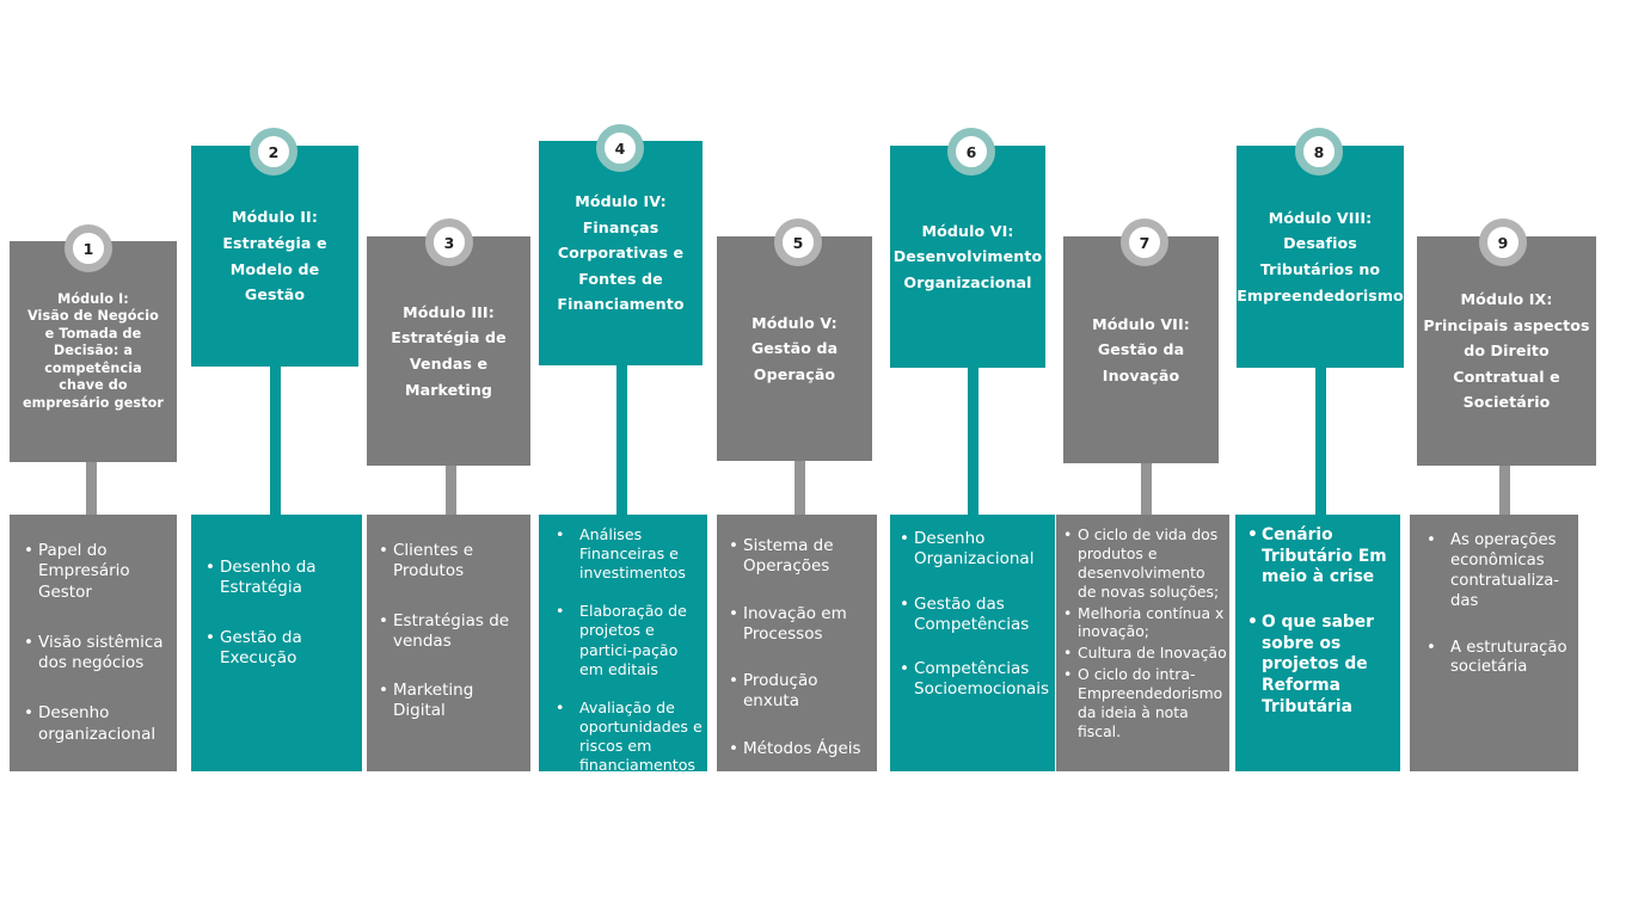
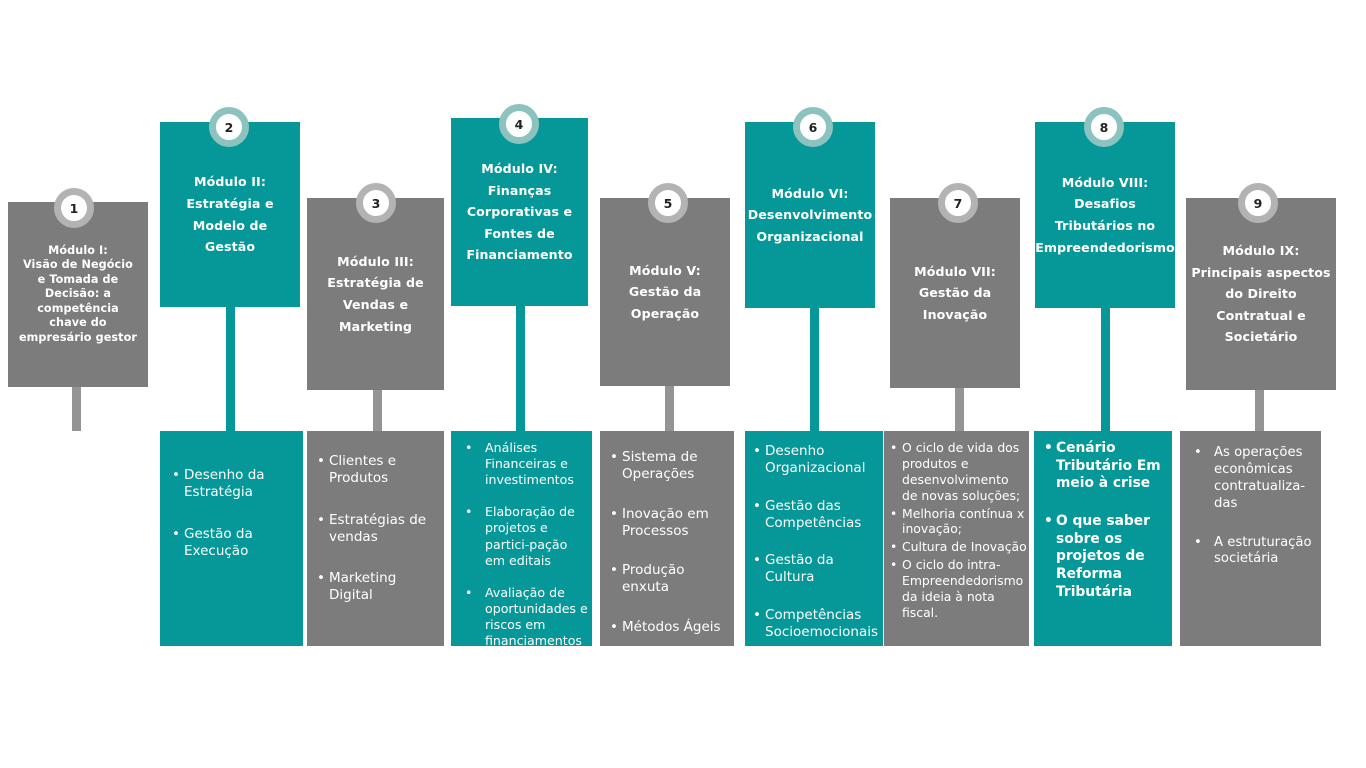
  Módulo I:
  Visão de Negócio
  e Tomada de
  Decisão: a
  competência
  chave do
  empresário gestor
  1
- Papel do Empresário Gestor
- Visão sistêmica dos negócios
- Desenho organizacional
  Módulo II:
  Estratégia e
  Modelo de
  Gestão
  2
  Desenho da Estratégia
  Gestão da Execução
  Módulo III:
  Estratégia de
  Vendas e
  Marketing
  3
  Clientes e Produtos
  Estratégias de vendas
  Marketing Digital
  Módulo IV:
  Finanças
  Corporativas e
  Fontes de
  Financiamento
  4
  Análises Financeiras e investimentos
  Elaboração de projetos e partici-pação em editais
  Avaliação de oportunidades e riscos em financiamentos
  Módulo V:
  Gestão da
  Operação
  5
  Sistema de Operações
  Inovação em Processos
  Produção enxuta
  Métodos Ágeis
  Módulo VI:
  Desenvolvimento
  Organizacional
  6
  Desenho Organizacional
  Gestão das Competências
+ Gestão da Cultura
  Competências Socioemocionais
  Módulo VII:
  Gestão da
  Inovação
  7
  O ciclo de vida dos produtos e desenvolvimento de novas soluções;
  Melhoria contínua x inovação;
  Cultura de Inovação
  O ciclo do intra-Empreendedorismo da ideia à nota fiscal.
  Módulo VIII:
  Desafios
  Tributários no
  Empreendedorismo
  8
  Cenário Tributário Em meio à crise
  O que saber sobre os projetos de Reforma Tributária
  Módulo IX:
  Principais aspectos
  do Direito
  Contratual e
  Societário
  9
  As operações econômicas contratualiza-das
  A estruturação societária
